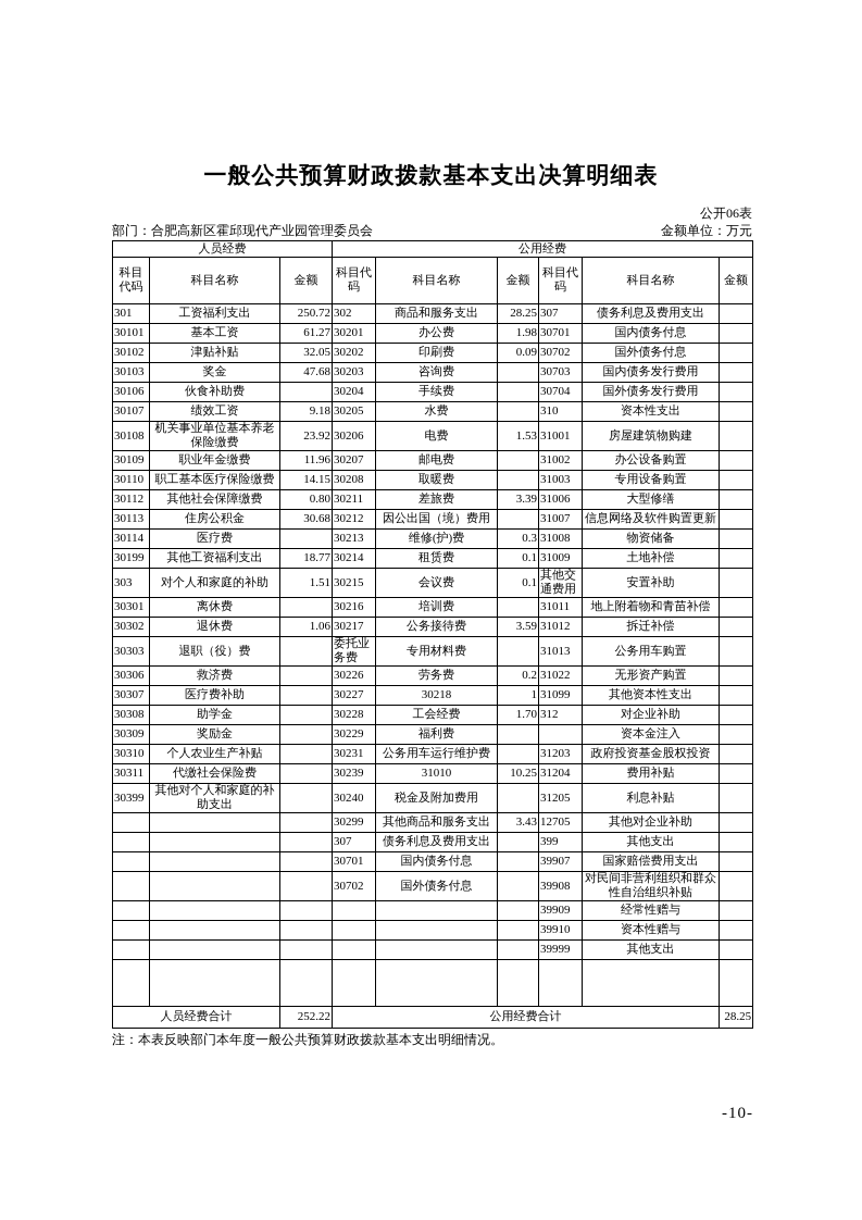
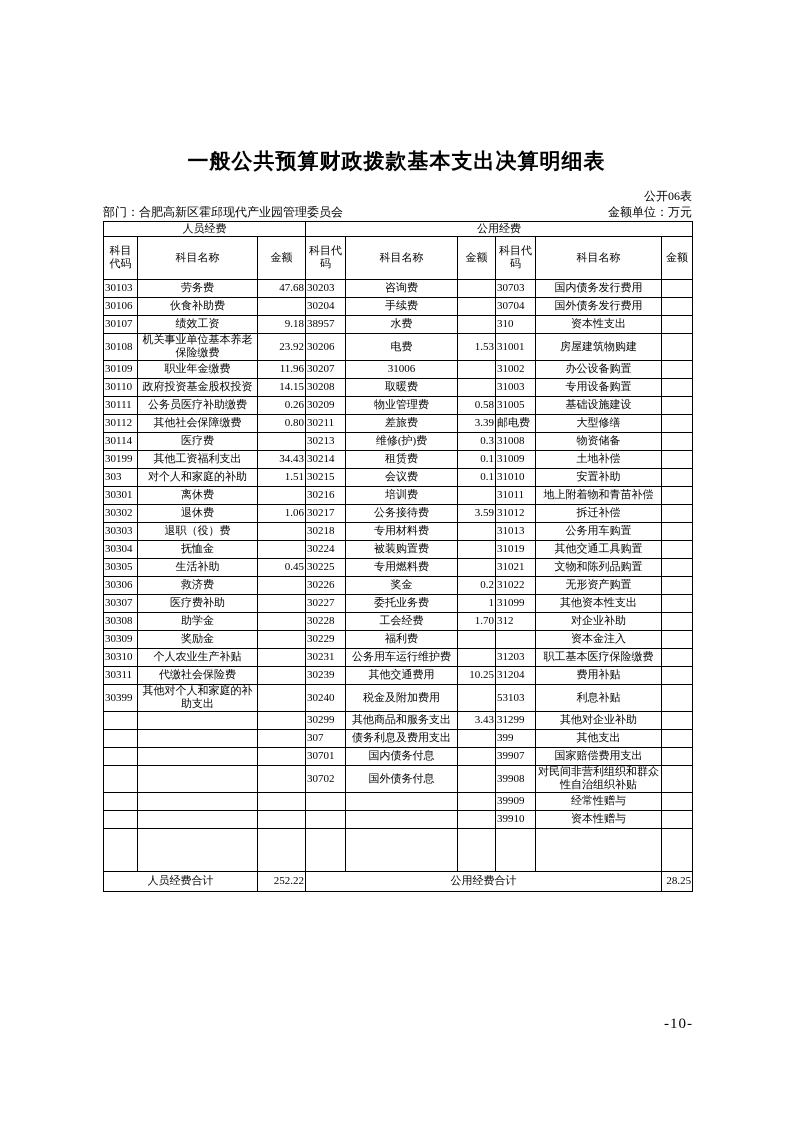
  一般公共预算财政拨款基本支出决算明细表
  公开06表
  部门：合肥高新区霍邱现代产业园管理委员会
  金额单位：万元
  人员经费	公用经费
  科目代码	科目名称	金额	科目代码	科目名称	金额	科目代码	科目名称	金额
- 301	工资福利支出	250.72	302	商品和服务支出	28.25	307	债务利息及费用支出
- 30101	基本工资	61.27	30201	办公费	1.98	30701	国内债务付息
- 30102	津贴补贴	32.05	30202	印刷费	0.09	30702	国外债务付息
- 30103	奖金	47.68	30203	咨询费		30703	国内债务发行费用
+ 30103	劳务费	47.68	30203	咨询费		30703	国内债务发行费用
  30106	伙食补助费		30204	手续费		30704	国外债务发行费用
- 30107	绩效工资	9.18	30205	水费		310	资本性支出
+ 30107	绩效工资	9.18	38957	水费		310	资本性支出
  30108	机关事业单位基本养老保险缴费	23.92	30206	电费	1.53	31001	房屋建筑物购建
- 30109	职业年金缴费	11.96	30207	邮电费		31002	办公设备购置
+ 30109	职业年金缴费	11.96	30207	31006		31002	办公设备购置
- 30110	职工基本医疗保险缴费	14.15	30208	取暖费		31003	专用设备购置
+ 30110	政府投资基金股权投资	14.15	30208	取暖费		31003	专用设备购置
+ 30111	公务员医疗补助缴费	0.26	30209	物业管理费	0.58	31005	基础设施建设
- 30112	其他社会保障缴费	0.80	30211	差旅费	3.39	31006	大型修缮
+ 30112	其他社会保障缴费	0.80	30211	差旅费	3.39	邮电费	大型修缮
- 30113	住房公积金	30.68	30212	因公出国（境）费用		31007	信息网络及软件购置更新
  30114	医疗费		30213	维修(护)费	0.3	31008	物资储备
- 30199	其他工资福利支出	18.77	30214	租赁费	0.1	31009	土地补偿
+ 30199	其他工资福利支出	34.43	30214	租赁费	0.1	31009	土地补偿
- 303	对个人和家庭的补助	1.51	30215	会议费	0.1	其他交通费用	安置补助
+ 303	对个人和家庭的补助	1.51	30215	会议费	0.1	31010	安置补助
  30301	离休费		30216	培训费		31011	地上附着物和青苗补偿
  30302	退休费	1.06	30217	公务接待费	3.59	31012	拆迁补偿
- 30303	退职（役）费		委托业务费	专用材料费		31013	公务用车购置
+ 30303	退职（役）费		30218	专用材料费		31013	公务用车购置
+ 30304	抚恤金		30224	被装购置费		31019	其他交通工具购置
+ 30305	生活补助	0.45	30225	专用燃料费		31021	文物和陈列品购置
- 30306	救济费		30226	劳务费	0.2	31022	无形资产购置
+ 30306	救济费		30226	奖金	0.2	31022	无形资产购置
- 30307	医疗费补助		30227	30218	1	31099	其他资本性支出
+ 30307	医疗费补助		30227	委托业务费	1	31099	其他资本性支出
  30308	助学金		30228	工会经费	1.70	312	对企业补助
  30309	奖励金		30229	福利费			资本金注入
- 30310	个人农业生产补贴		30231	公务用车运行维护费		31203	政府投资基金股权投资
+ 30310	个人农业生产补贴		30231	公务用车运行维护费		31203	职工基本医疗保险缴费
- 30311	代缴社会保险费		30239	31010	10.25	31204	费用补贴
+ 30311	代缴社会保险费		30239	其他交通费用	10.25	31204	费用补贴
- 30399	其他对个人和家庭的补助支出		30240	税金及附加费用		31205	利息补贴
+ 30399	其他对个人和家庭的补助支出		30240	税金及附加费用		53103	利息补贴
- 			30299	其他商品和服务支出	3.43	12705	其他对企业补助
+ 			30299	其他商品和服务支出	3.43	31299	其他对企业补助
  			307	债务利息及费用支出		399	其他支出
  			30701	国内债务付息		39907	国家赔偿费用支出
  			30702	国外债务付息		39908	对民间非营利组织和群众性自治组织补贴
  						39909	经常性赠与
  						39910	资本性赠与
- 						39999	其他支出
  人员经费合计	252.22	公用经费合计	28.25
- 注：本表反映部门本年度一般公共预算财政拨款基本支出明细情况。
  -10-
